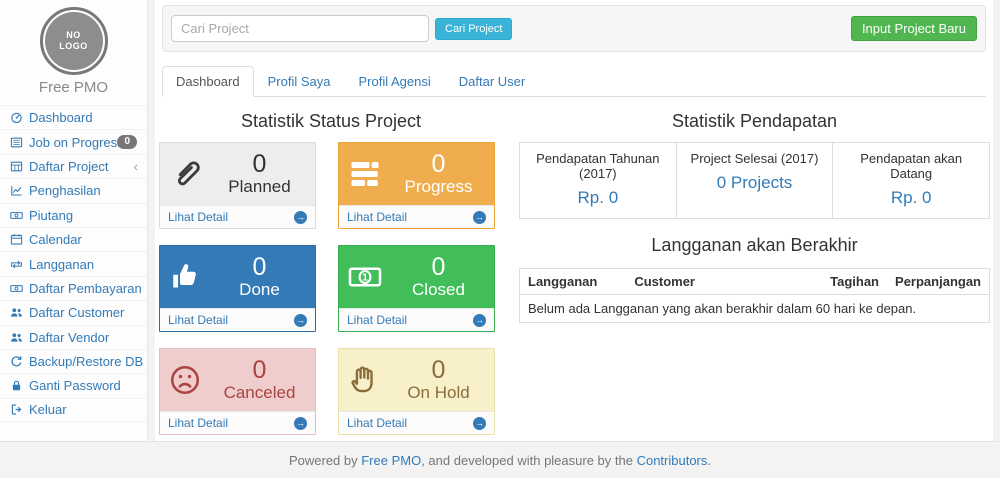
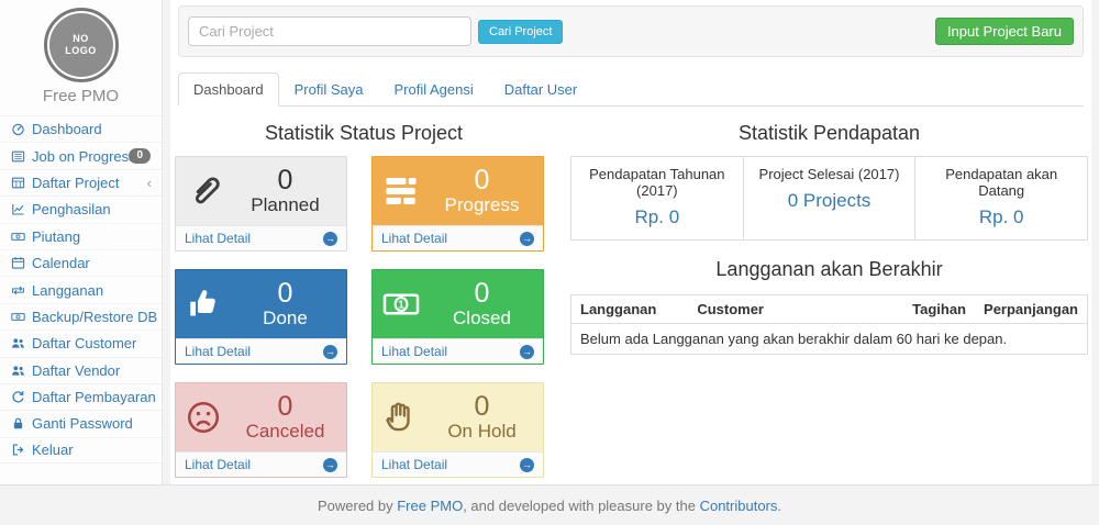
  NO
  LOGO
  Free PMO
  Dashboard
  Job on Progres
  0
  Daftar Project
  ‹
  Penghasilan
  Piutang
  Calendar
  Langganan
- Daftar Pembayaran
+ Backup/Restore DB
  Daftar Customer
  Daftar Vendor
- Backup/Restore DB
+ Daftar Pembayaran
  Ganti Password
  Keluar
  Cari Project
  Cari Project
  Input Project Baru
  Dashboard
  Profil Saya
  Profil Agensi
  Daftar User
  Statistik Status Project
  0
  Planned
  Lihat Detail
  →
  0
  Progress
  Lihat Detail
  →
  0
  Done
  Lihat Detail
  →
  1
  0
  Closed
  Lihat Detail
  →
  0
  Canceled
  Lihat Detail
  →
  0
  On Hold
  Lihat Detail
  →
  Statistik Pendapatan
  Pendapatan Tahunan (2017)
  Rp. 0
  Project Selesai (2017)
  0 Projects
  Pendapatan akan Datang
  Rp. 0
  Langganan akan Berakhir
  Langganan	Customer	Tagihan	Perpanjangan
  Belum ada Langganan yang akan berakhir dalam 60 hari ke depan.
  Powered by Free PMO, and developed with pleasure by the Contributors.
